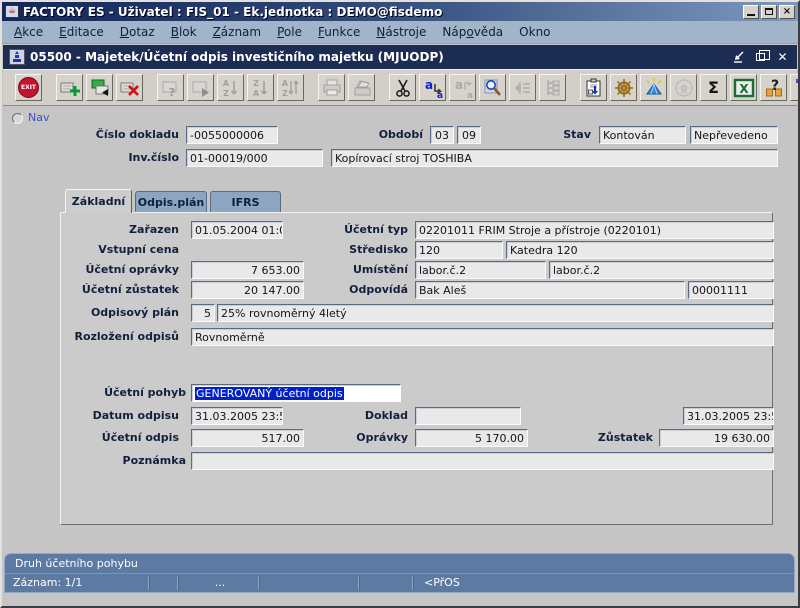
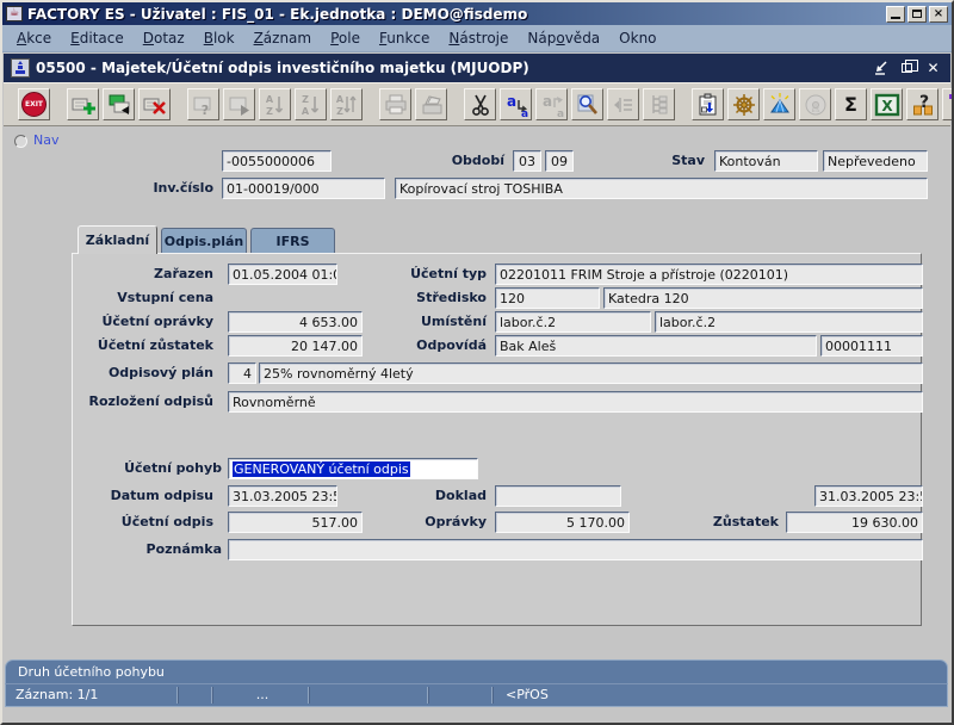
  ☕
  FACTORY ES - Uživatel : FIS_01 - Ek.jednotka : DEMO@fisdemo
  ×
  Akce
  Editace
  Dotaz
  Blok
  Záznam
  Pole
  Funkce
  Nástroje
  Nápověda
  Okno
  05500 - Majetek/Účetní odpis investičního majetku (MJUODP)
  ✕
  ?
  A
  Z
  Z
  A
  A
  Z
  a
  a
  a
  a
  Σ
  X
  ?
  Nav
- Číslo dokladu
  -0055000006
  Období
  03
  09
  Stav
  Kontován
  Nepřevedeno
  Inv.číslo
  01-00019/000
  Kopírovací stroj TOSHIBA
  Základní
  Odpis.plán
  IFRS
  Zařazen
  01.05.2004 01:0
  Účetní typ
  02201011 FRIM Stroje a přístroje (0220101)
  Vstupní cena
  Středisko
  120
  Katedra 120
  Účetní oprávky
- 7 653.00
+ 4 653.00
  Umístění
  labor.č.2
  labor.č.2
  Účetní zůstatek
  20 147.00
  Odpovídá
  Bak Aleš
  00001111
  Odpisový plán
- 5
+ 4
  25% rovnoměrný 4letý
  Rozložení odpisů
  Rovnoměrně
  Účetní pohyb
  GENEROVANÝ účetní odpis
  Datum odpisu
  31.03.2005 23:5
  Doklad
  31.03.2005 23:
  Účetní odpis
  517.00
  Oprávky
  5 170.00
  Zůstatek
  19 630.00
  Poznámka
  Druh účetního pohybu
  Záznam: 1/1
  ...
  <PřOS
